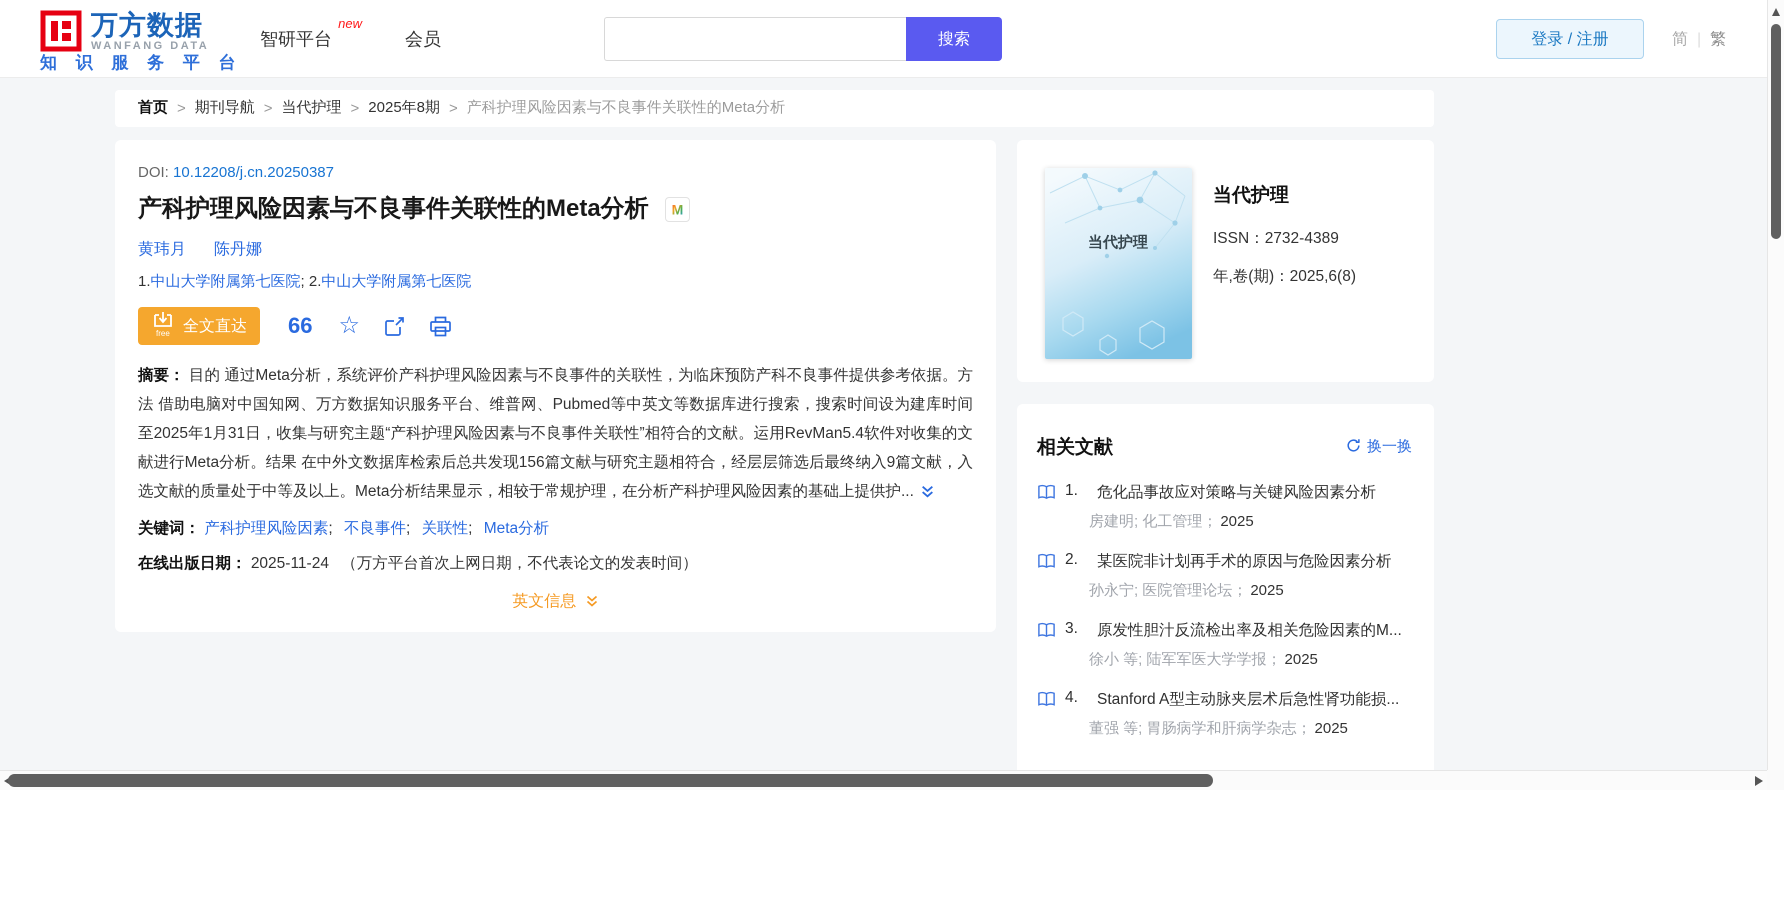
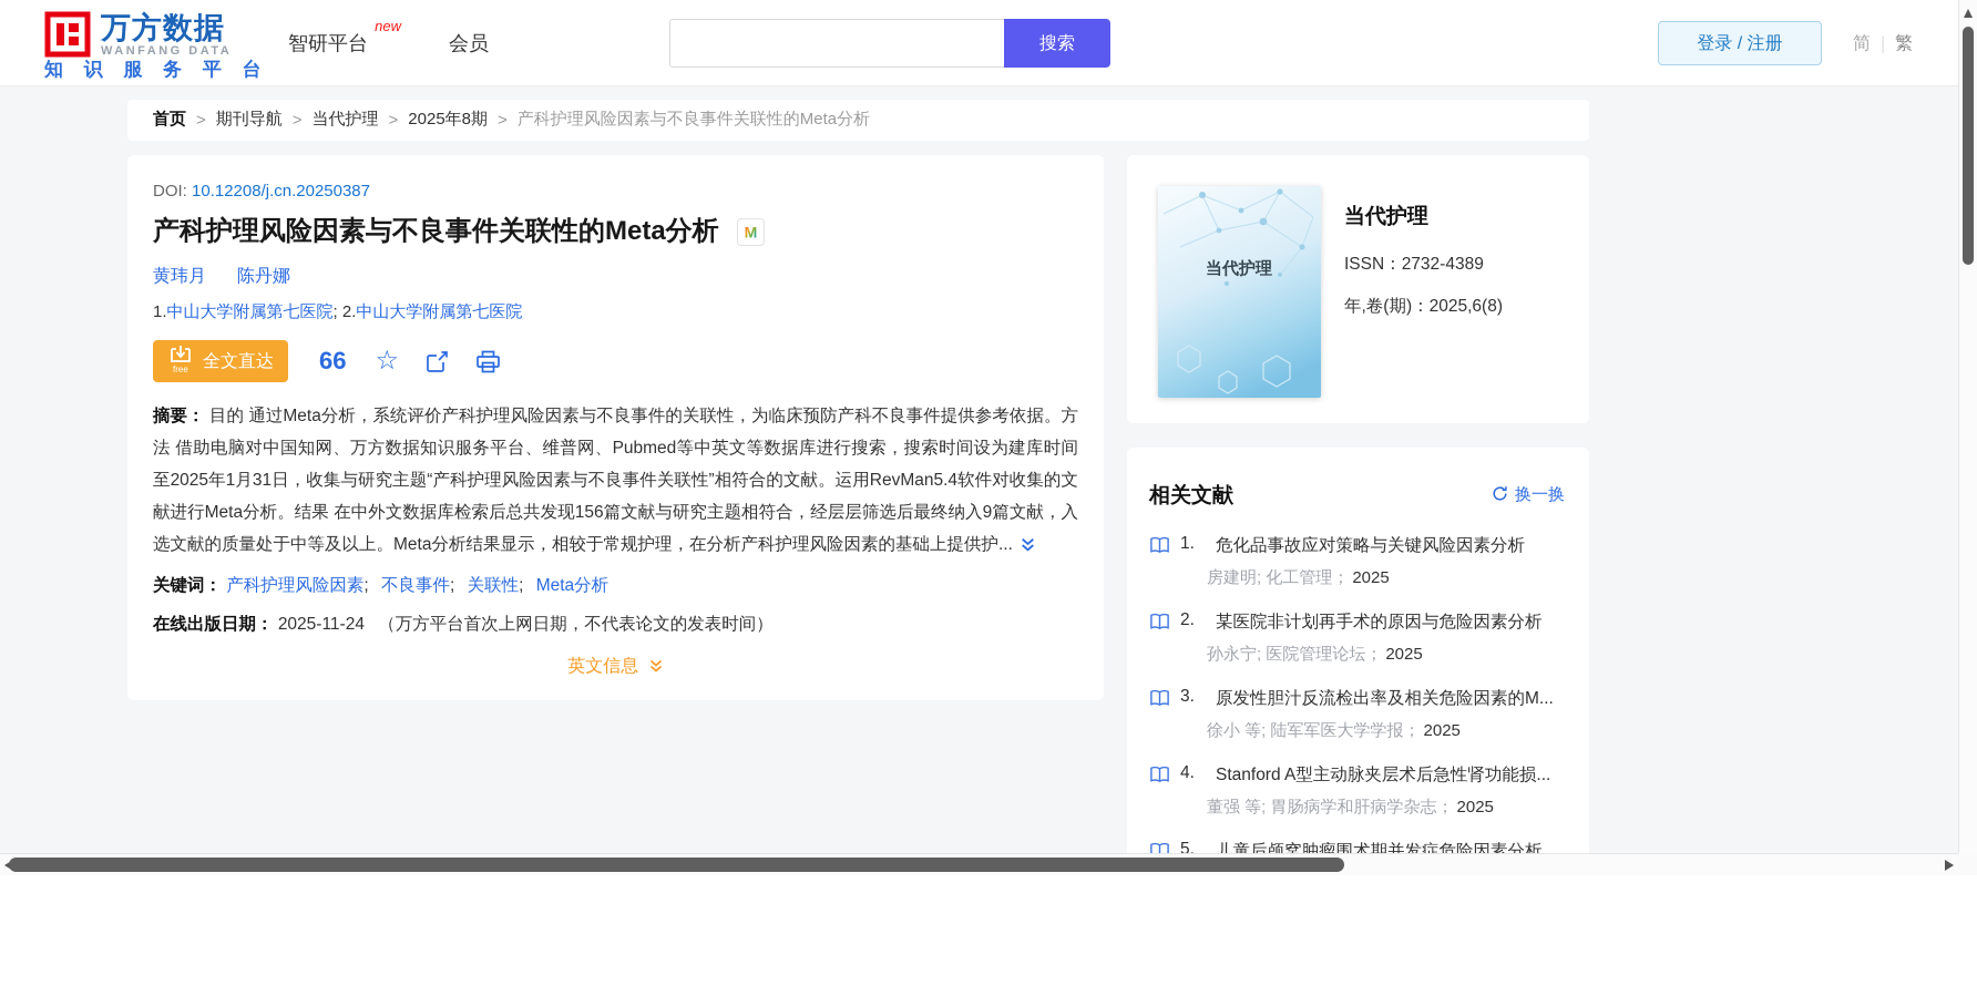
  万方数据
  WANFANG DATA
  知 识 服 务 平 台
  智研平台
  new
  会员
  搜索
  登录 / 注册
  简
  |
  繁
  首页
  >
  期刊导航
  >
  当代护理
  >
  2025年8期
  >
  产科护理风险因素与不良事件关联性的Meta分析
  DOI: 10.12208/j.cn.20250387
  产科护理风险因素与不良事件关联性的Meta分析
  M
  黄玮月
  陈丹娜
  1.中山大学附属第七医院; 2.中山大学附属第七医院
  free
  全文直达
  66
  ☆
  摘要： 目的 通过Meta分析，系统评价产科护理风险因素与不良事件的关联性，为临床预防产科不良事件提供参考依据。方法 借助电脑对中国知网、万方数据知识服务平台、维普网、Pubmed等中英文等数据库进行搜索，搜索时间设为建库时间至2025年1月31日，收集与研究主题“产科护理风险因素与不良事件关联性”相符合的文献。运用RevMan5.4软件对收集的文献进行Meta分析。结果 在中外文数据库检索后总共发现156篇文献与研究主题相符合，经层层筛选后最终纳入9篇文献，入选文献的质量处于中等及以上。Meta分析结果显示，相较于常规护理，在分析产科护理风险因素的基础上提供护...
  关键词： 产科护理风险因素; 不良事件; 关联性; Meta分析
  在线出版日期： 2025-11-24 （万方平台首次上网日期，不代表论文的发表时间）
  英文信息
  当代护理
  当代护理
  ISSN：2732-4389
  年,卷(期)：2025,6(8)
  相关文献
  换一换
  1.
  危化品事故应对策略与关键风险因素分析
  房建明; 化工管理； 2025
  2.
  某医院非计划再手术的原因与危险因素分析
  孙永宁; 医院管理论坛； 2025
  3.
  原发性胆汁反流检出率及相关危险因素的M...
  徐小 等; 陆军军医大学学报； 2025
  4.
  Stanford A型主动脉夹层术后急性肾功能损...
  董强 等; 胃肠病学和肝病学杂志； 2025
+ 5.
+ 儿童后颅窝肿瘤围术期并发症危险因素分析
